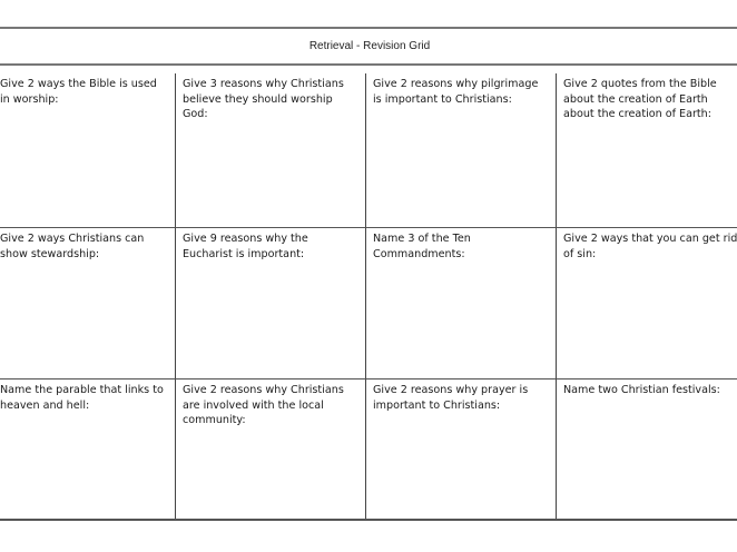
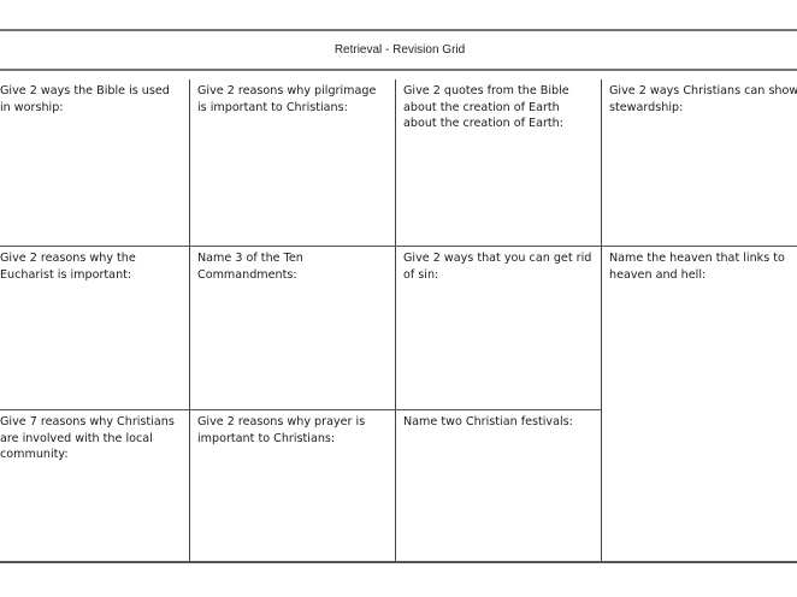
  Retrieval - Revision Grid
  Give 2 ways the Bible is used in worship:
- Give 3 reasons why Christians believe they should worship God:
  Give 2 reasons why pilgrimage is important to Christians:
  Give 2 quotes from the Bible about the creation of Earth about the creation of Earth:
  Give 2 ways Christians can show stewardship:
- Give 9 reasons why the Eucharist is important:
+ Give 2 reasons why the Eucharist is important:
  Name 3 of the Ten Commandments:
  Give 2 ways that you can get rid of sin:
- Name the parable that links to heaven and hell:
+ Name the heaven that links to heaven and hell:
- Give 2 reasons why Christians are involved with the local community:
+ Give 7 reasons why Christians are involved with the local community:
  Give 2 reasons why prayer is important to Christians:
  Name two Christian festivals:
